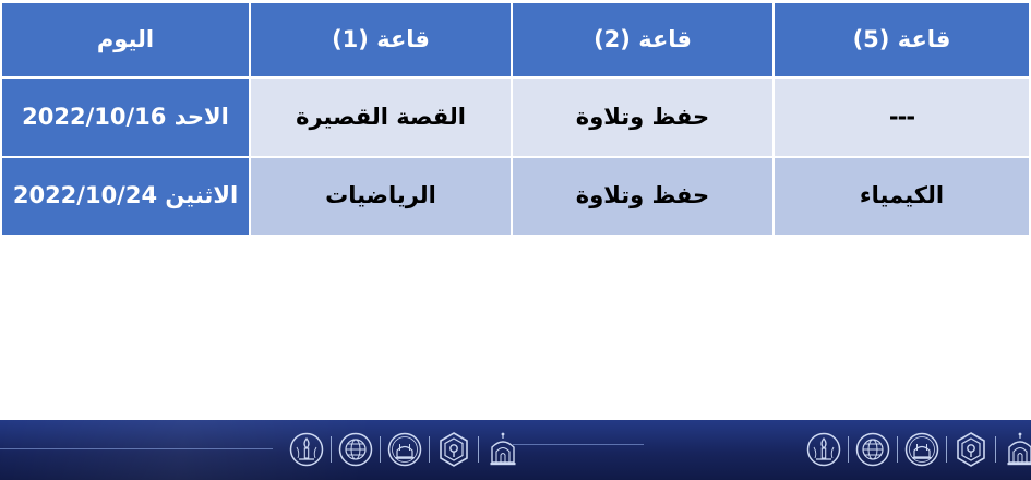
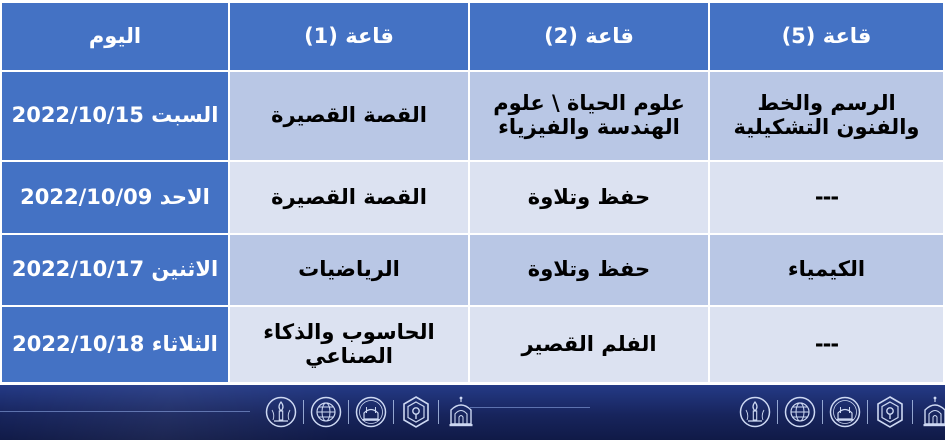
  قاعة (5)	قاعة (2)	قاعة (1)	اليوم
+ الرسم والخط والفنون التشكيلية	علوم الحياة \ علوم الهندسة والفيزياء	القصة القصيرة	السبت 2022/10/15
- ---	حفظ وتلاوة	القصة القصيرة	الاحد 2022/10/16
+ ---	حفظ وتلاوة	القصة القصيرة	الاحد 2022/10/09
- الكيمياء	حفظ وتلاوة	الرياضيات	الاثنين 2022/10/24
+ الكيمياء	حفظ وتلاوة	الرياضيات	الاثنين 2022/10/17
+ ---	الفلم القصير	الحاسوب والذكاء الصناعي	الثلاثاء 2022/10/18
